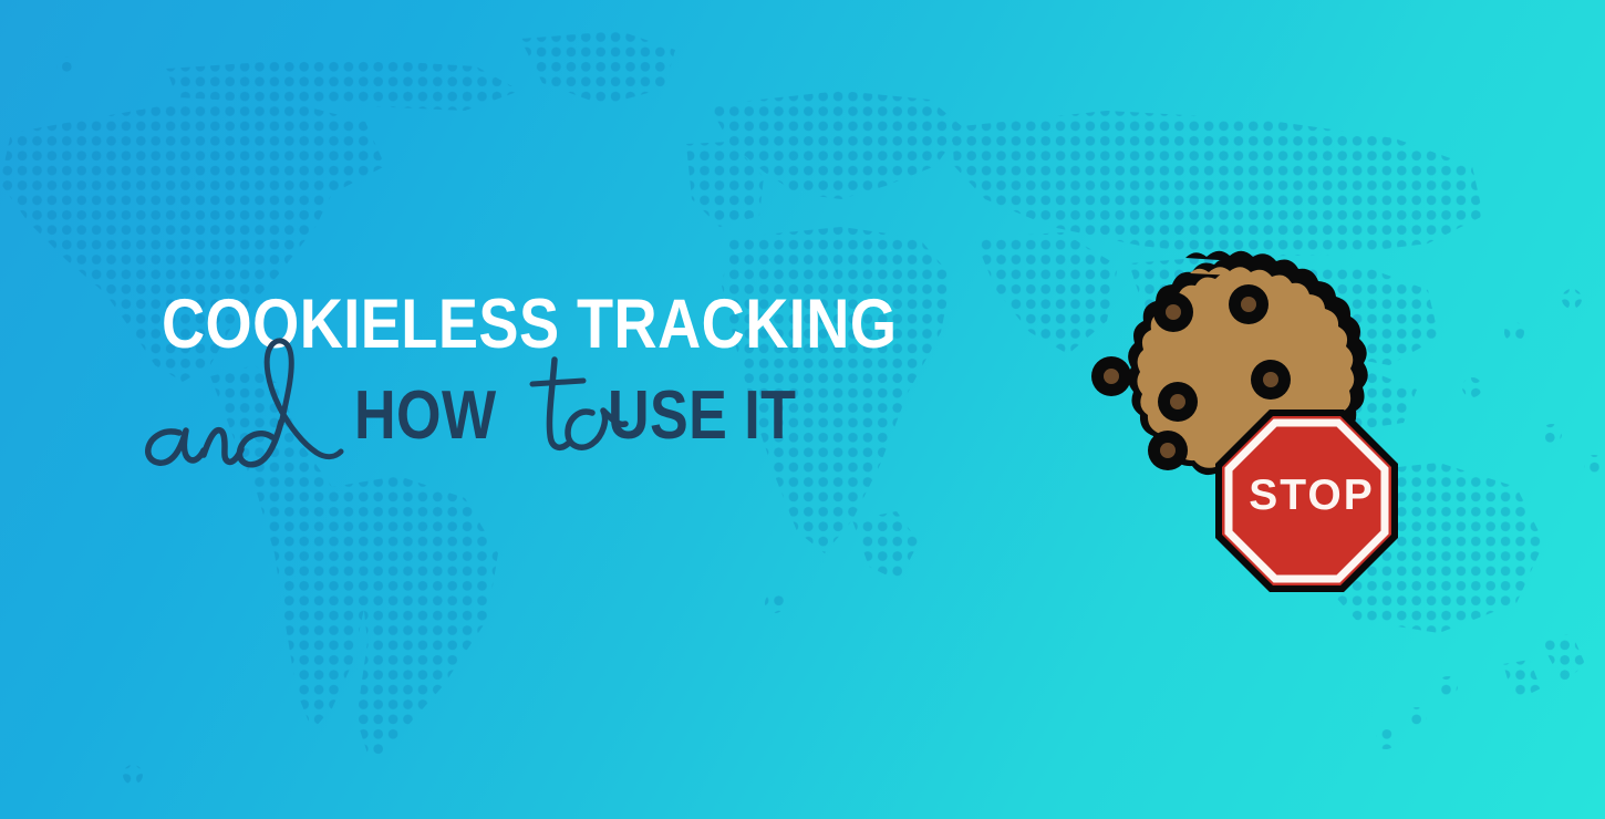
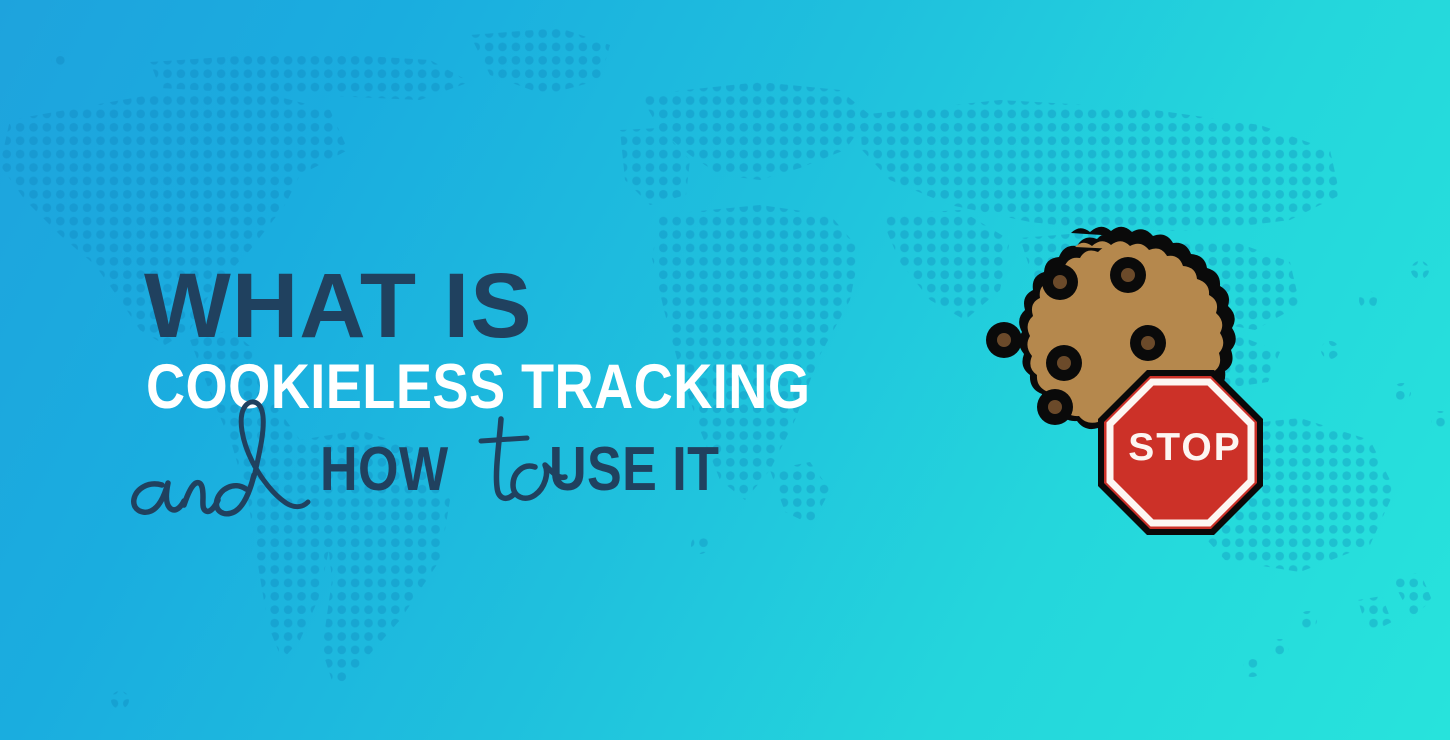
+ WHAT IS
  COOKIELESS TRACKING
  HOW
  USE IT
  STOP
